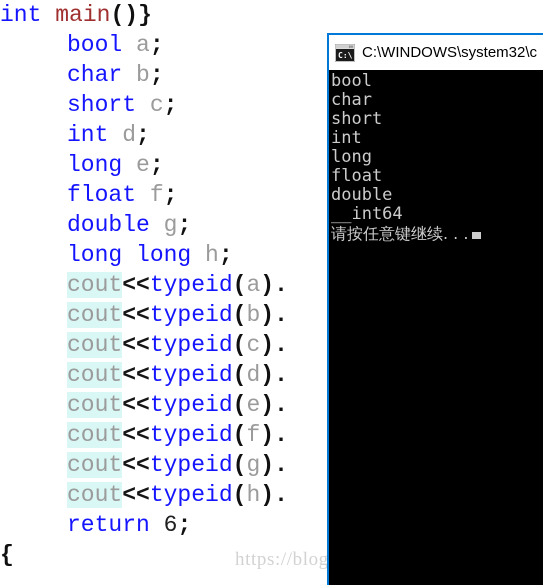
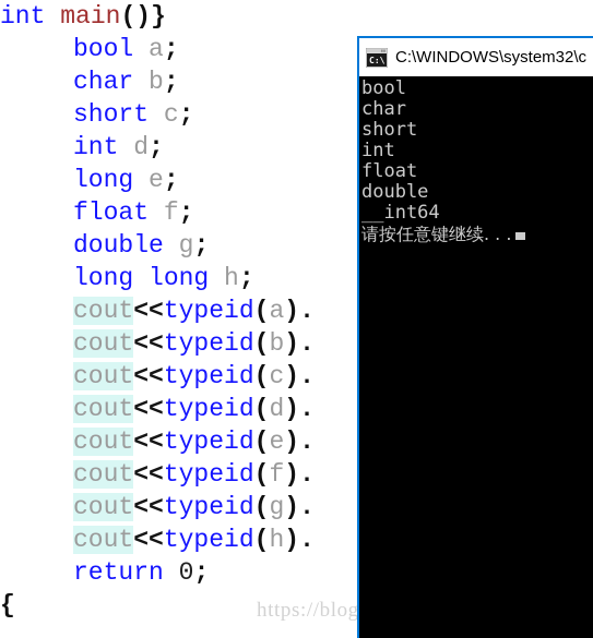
  int main()}
  bool a;
  char b;
  short c;
  int d;
  long e;
  float f;
  double g;
  long long h;
  cout<<typeid(a).
  cout<<typeid(b).
  cout<<typeid(c).
  cout<<typeid(d).
  cout<<typeid(e).
  cout<<typeid(f).
  cout<<typeid(g).
  cout<<typeid(h).
- return 6;
+ return 0;
  {
  C:\
  C:\WINDOWS\system32\c
  bool
  char
  short
  int
- long
  float
  double
  __int64
  请按任意键继续. . .
